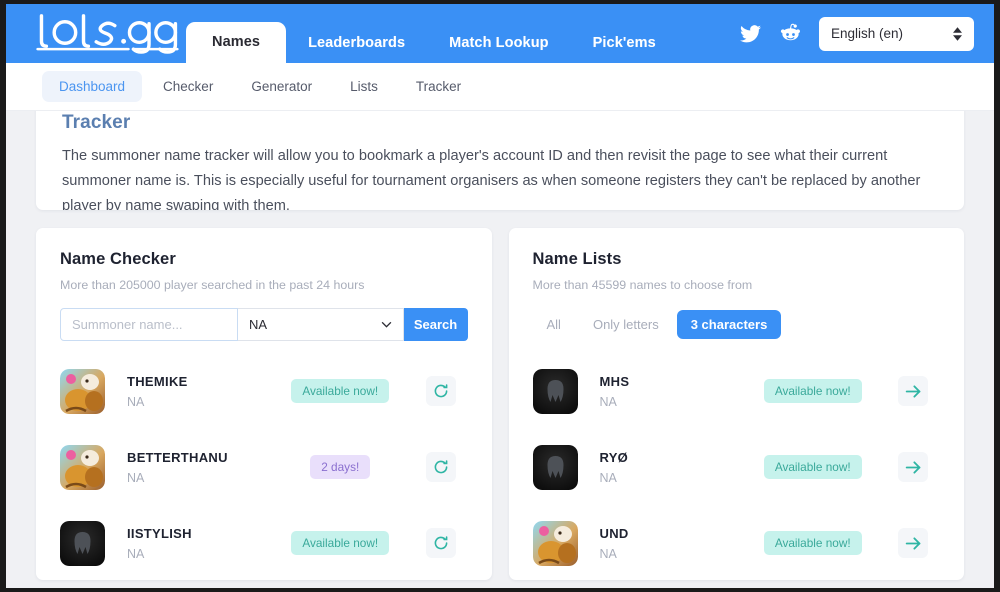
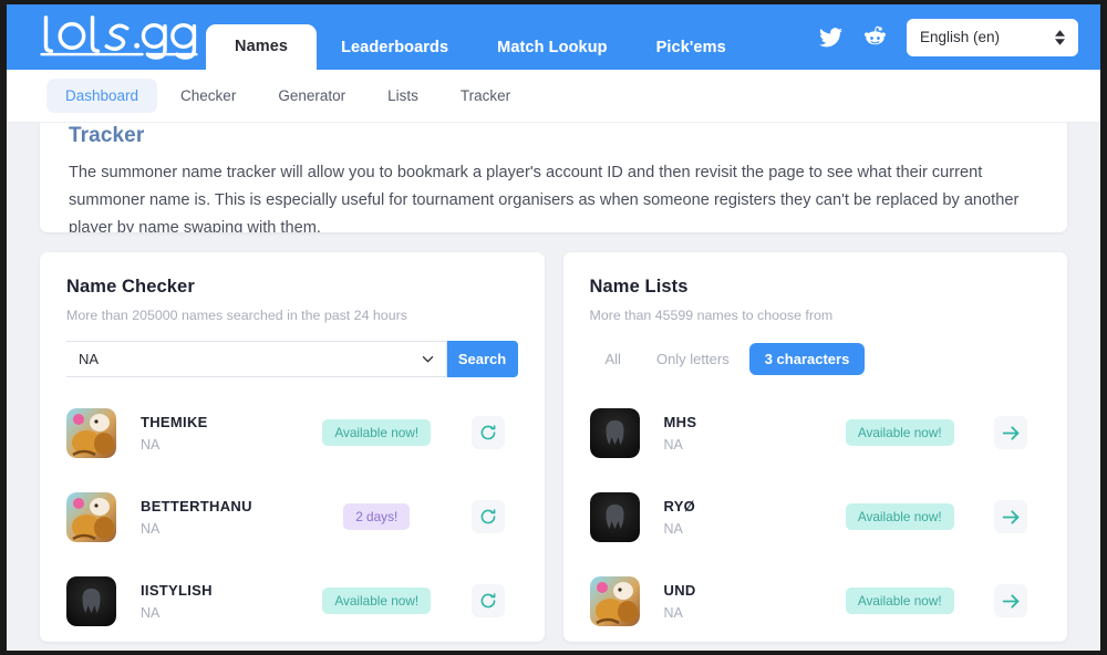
  Names
  Leaderboards
  Match Lookup
  Pick'ems
  English (en)
  Dashboard
  Checker
  Generator
  Lists
  Tracker
  Tracker
  The summoner name tracker will allow you to bookmark a player's account ID and then revisit the page to see what their current summoner name is. This is especially useful for tournament organisers as when someone registers they can't be replaced by another player by name swaping with them.
  Name Checker
- More than 205000 player searched in the past 24 hours
+ More than 205000 names searched in the past 24 hours
- Summoner name...
  NA
  Search
  THEMIKE
  NA
  Available now!
  BETTERTHANU
  NA
  2 days!
  IISTYLISH
  NA
  Available now!
  Name Lists
  More than 45599 names to choose from
  All
  Only letters
  3 characters
  MHS
  NA
  Available now!
  RYØ
  NA
  Available now!
  UND
  NA
  Available now!
